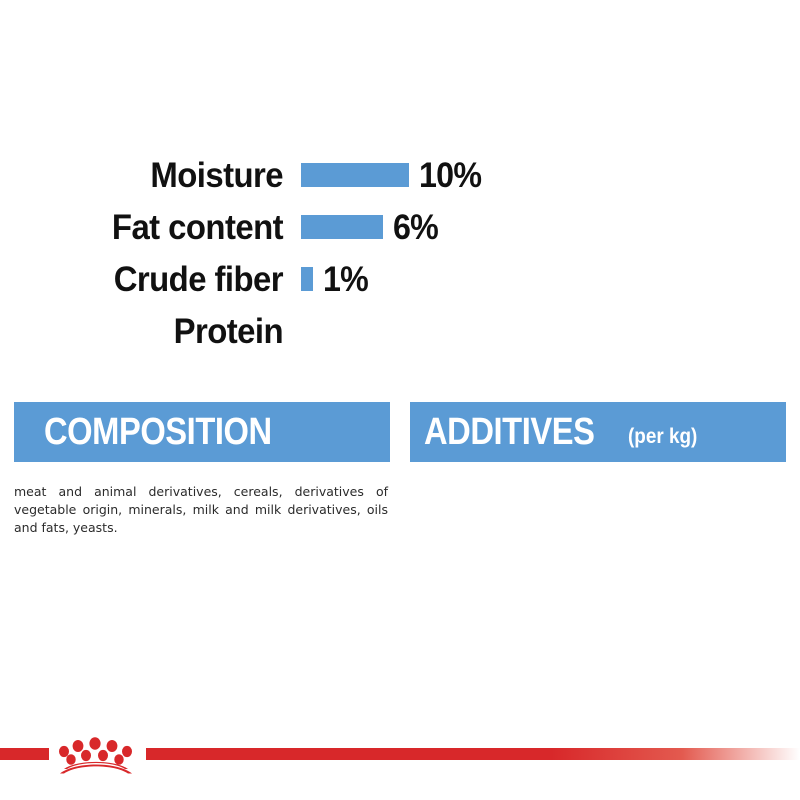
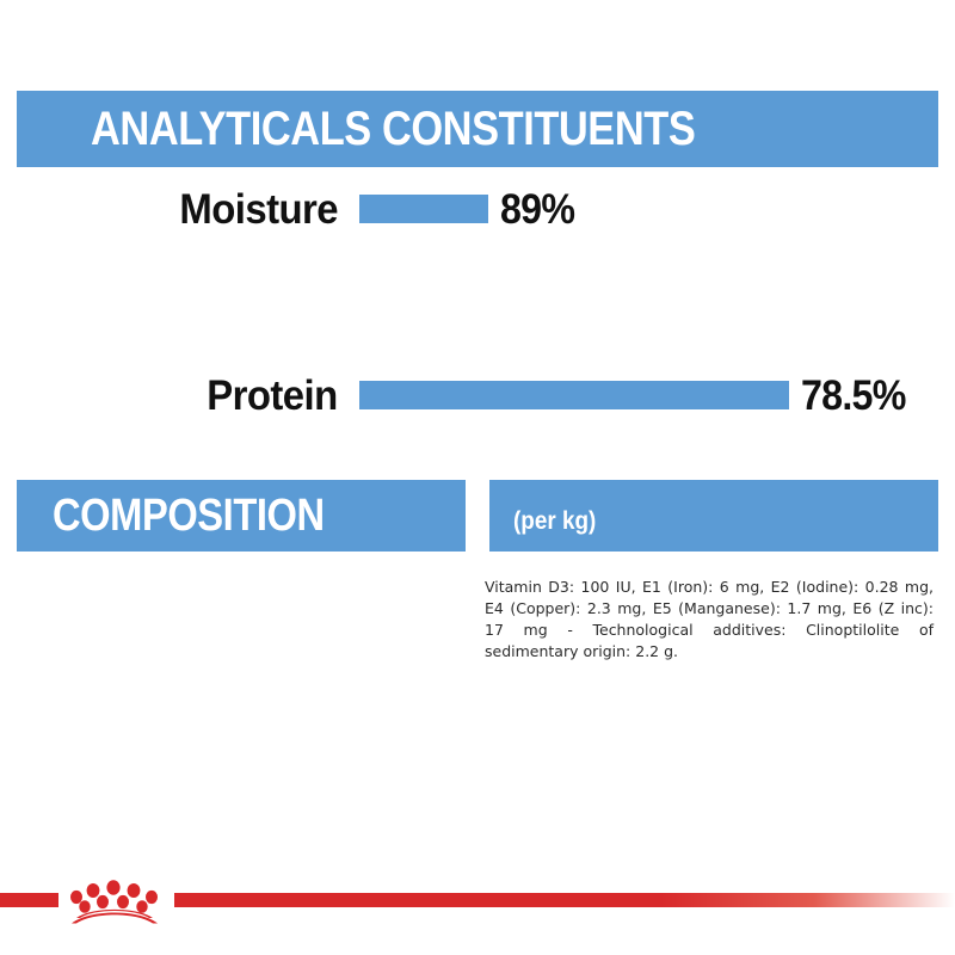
+ ANALYTICALS CONSTITUENTS
  Moisture
- 10%
+ 89%
- Fat content
- 6%
- Crude fiber
- 1%
  Protein
+ 78.5%
  COMPOSITION
- meat and animal derivatives, cereals, derivatives of vegetable origin, minerals, milk and milk derivatives, oils and fats, yeasts.
- ADDITIVES
  (per kg)
+ Vitamin D3: 100 IU, E1 (Iron): 6 mg, E2 (Iodine): 0.28 mg, E4 (Copper): 2.3 mg, E5 (Manganese): 1.7 mg, E6 (Z inc): 17 mg - Technological additives: Clinoptilolite of sedimentary origin: 2.2 g.
